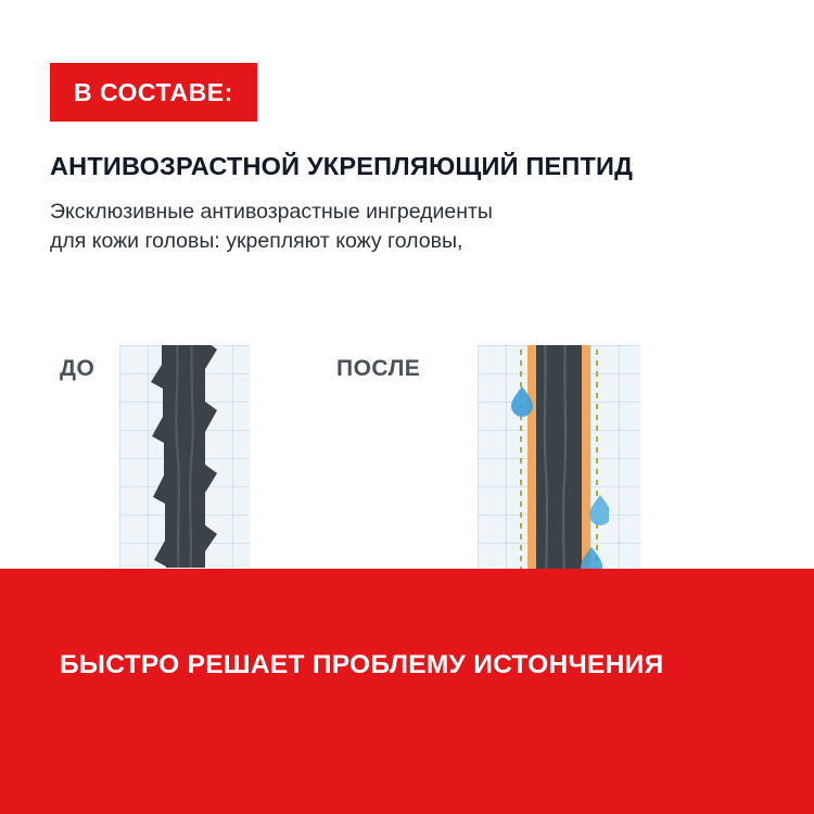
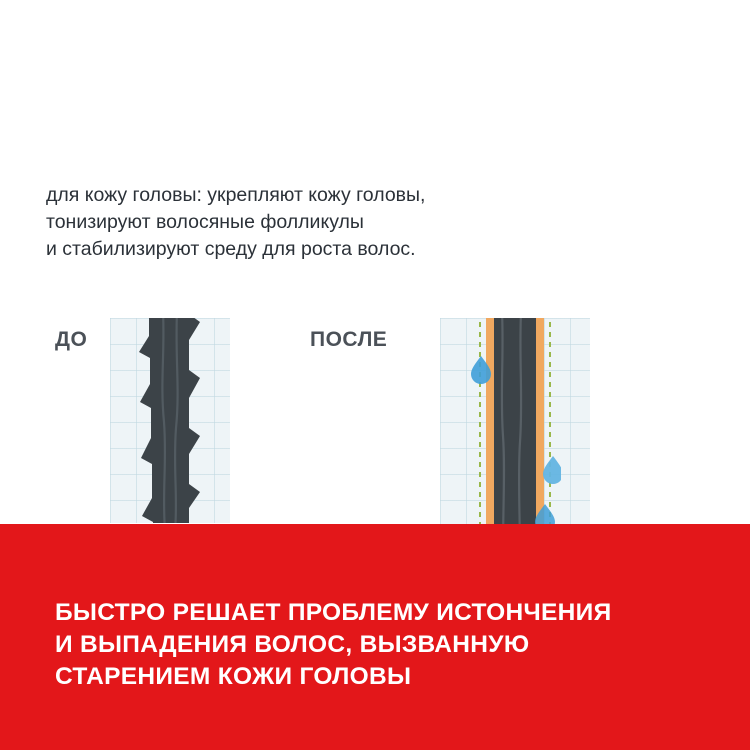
- В СОСТАВЕ:
- АНТИВОЗРАСТНОЙ УКРЕПЛЯЮЩИЙ ПЕПТИД
- Эксклюзивные антивозрастные ингредиенты
- для кожи головы: укрепляют кожу головы,
+ для кожу головы: укрепляют кожу головы,
+ тонизируют волосяные фолликулы
+ и стабилизируют среду для роста волос.
  ДО
  ПОСЛЕ
  БЫСТРО РЕШАЕТ ПРОБЛЕМУ ИСТОНЧЕНИЯ
+ И ВЫПАДЕНИЯ ВОЛОС, ВЫЗВАННУЮ
+ СТАРЕНИЕМ КОЖИ ГОЛОВЫ
